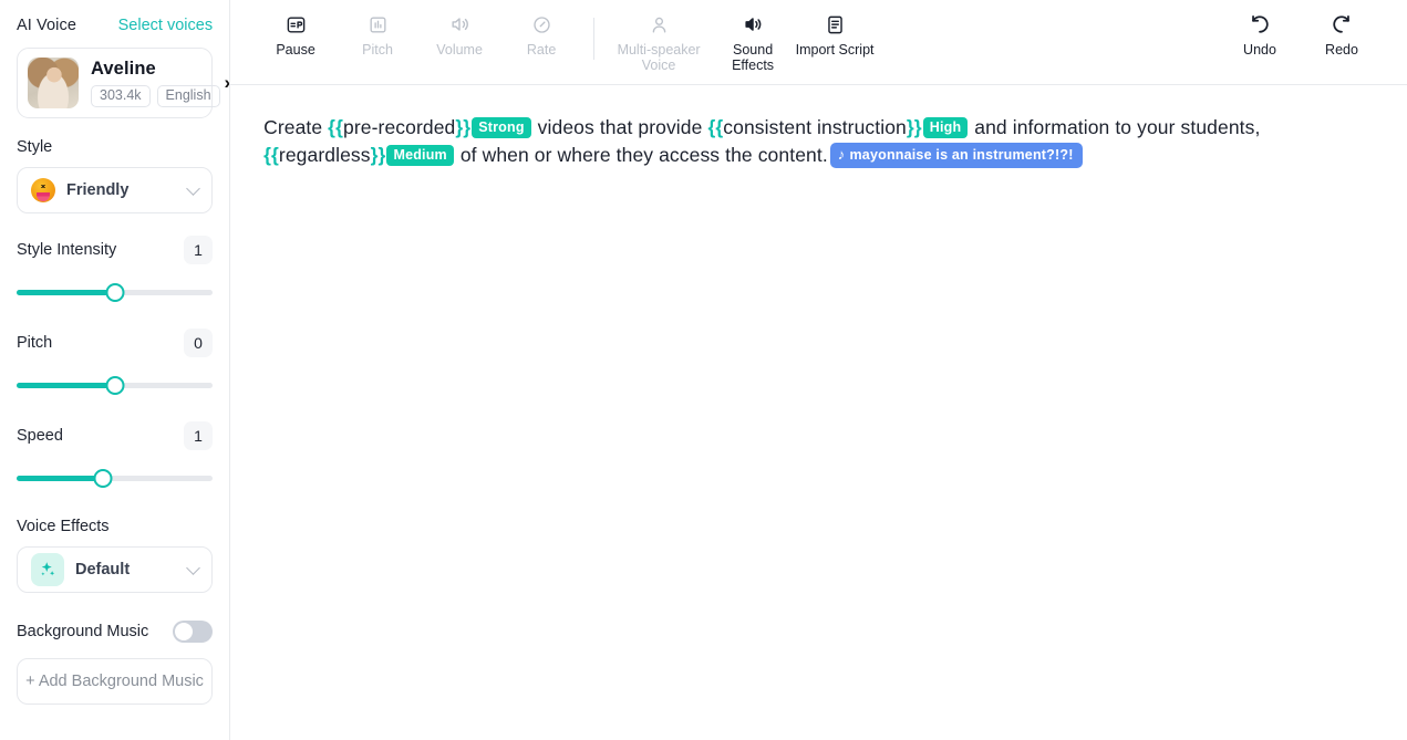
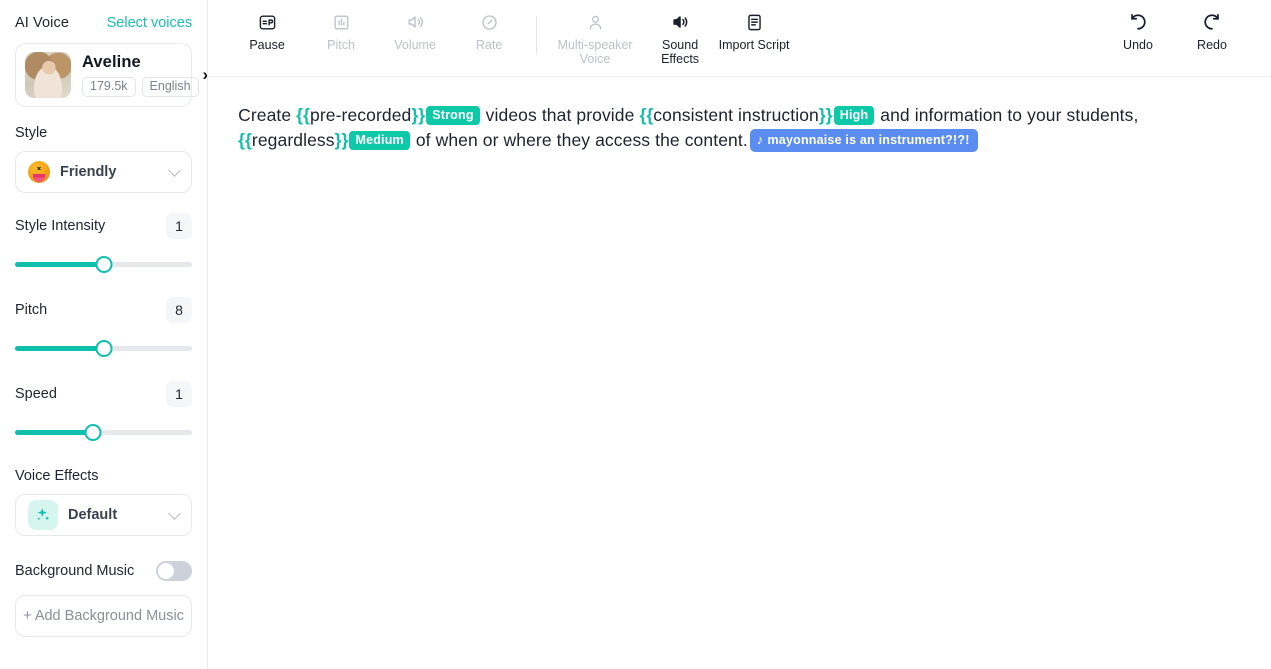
  AI Voice
  Select voices
  Aveline
- 303.4k
+ 179.5k
  English
  ›
  Style
  Friendly
  Style Intensity
  1
  Pitch
- 0
+ 8
  Speed
  1
  Voice Effects
  Default
  Background Music
  + Add Background Music
  Pause
  Pitch
  Volume
  Rate
  Multi-speaker Voice
  Sound Effects
  Import Script
  Undo
  Redo
  Create {{pre-recorded}} Strong videos that provide {{consistent instruction}} High and information to your students, {{regardless}} Medium of when or where they access the content. ♪ mayonnaise is an instrument?!?!
